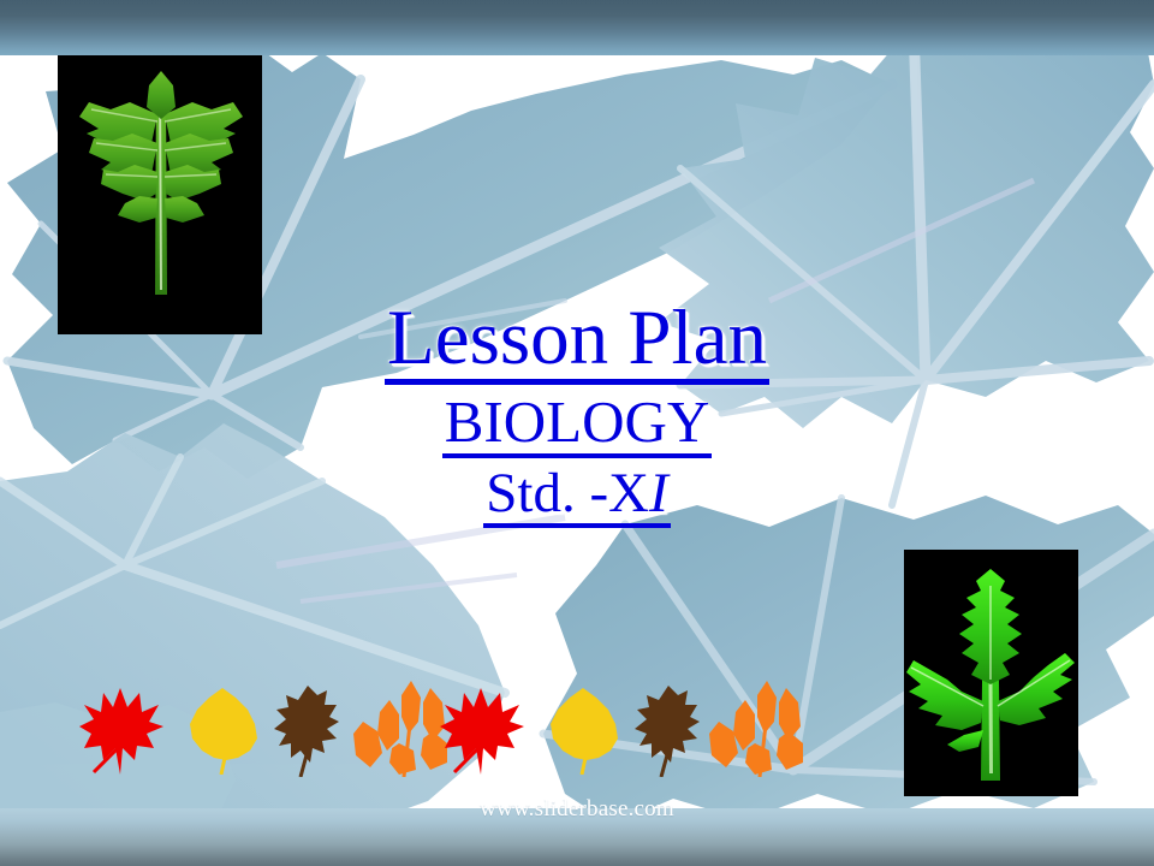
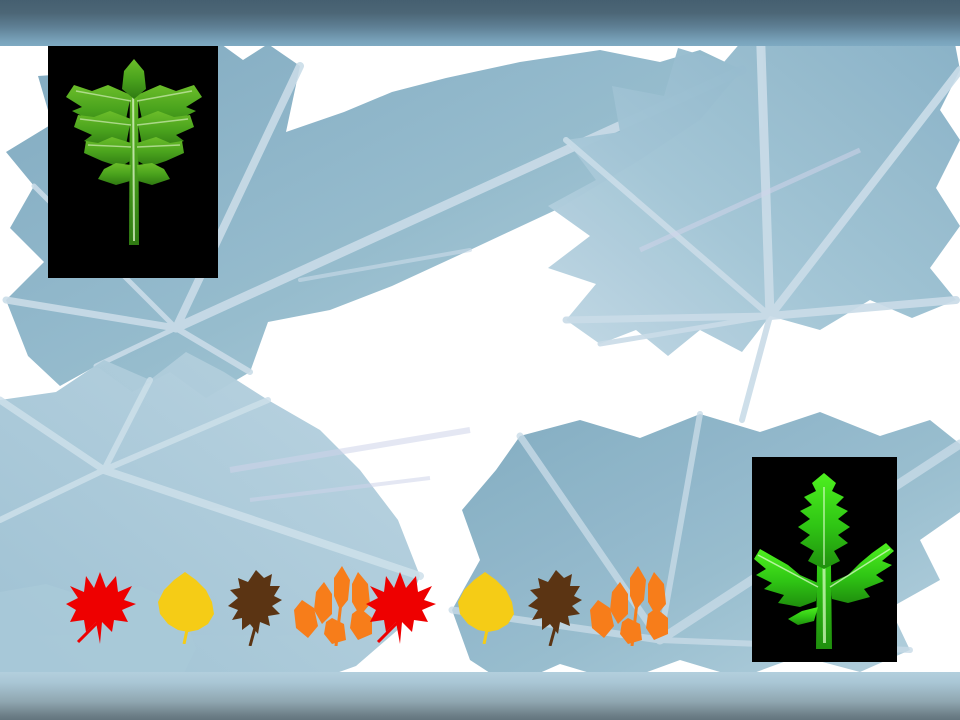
- Lesson Plan
- BIOLOGY
- Std. -XI
- www.sliderbase.com
